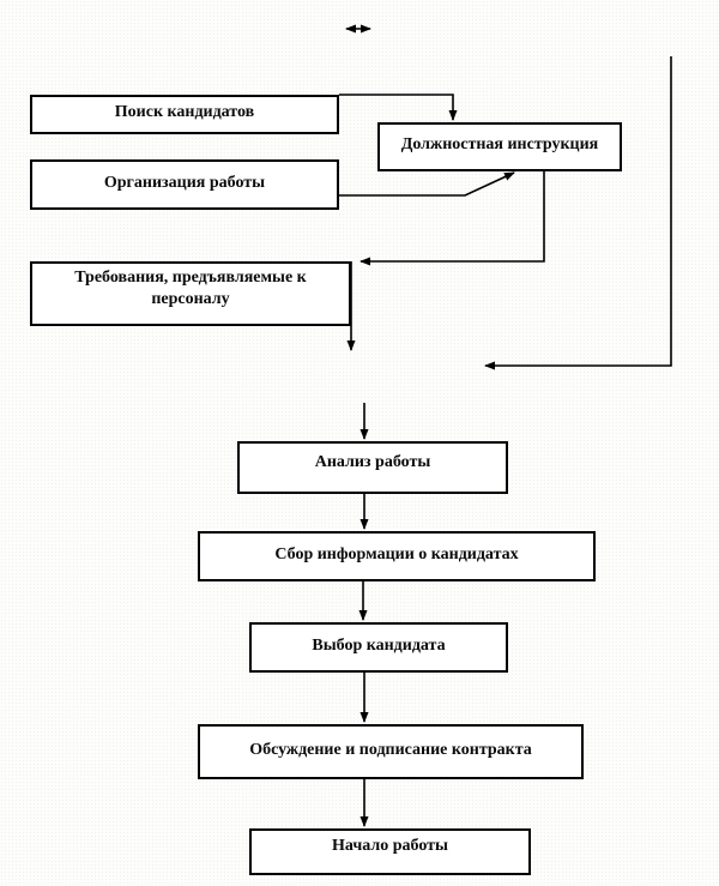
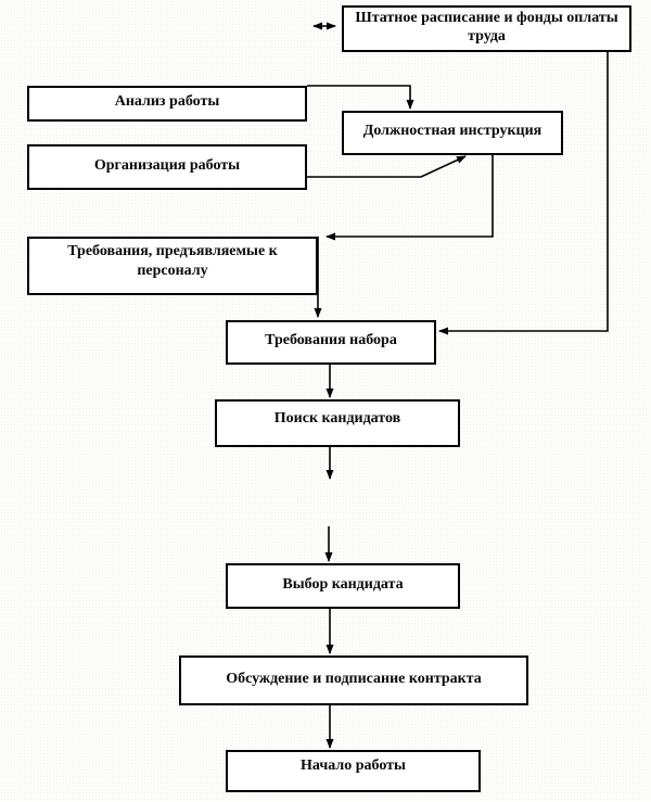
+ Штатное расписание и фонды оплаты труда
- Поиск кандидатов
+ Анализ работы
  Должностная инструкция
  Организация работы
  Требования, предъявляемые к персоналу
+ Требования набора
- Анализ работы
+ Поиск кандидатов
- Сбор информации о кандидатах
  Выбор кандидата
  Обсуждение и подписание контракта
  Начало работы
